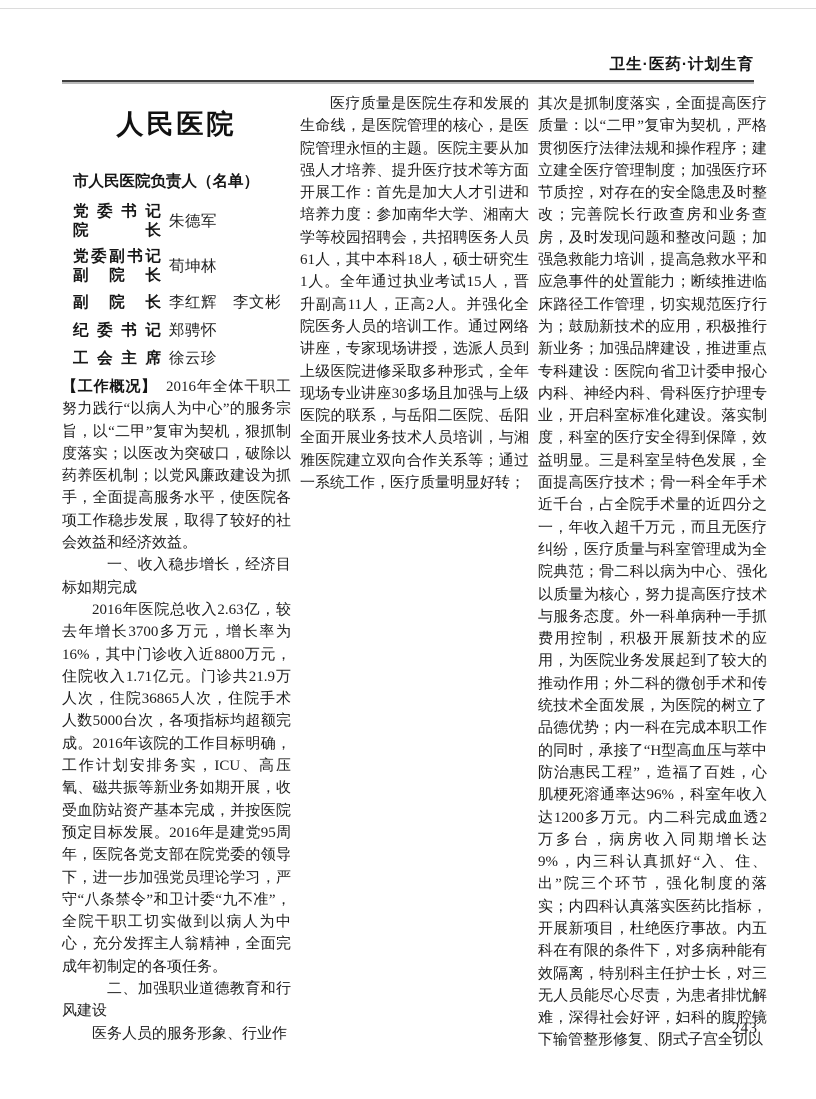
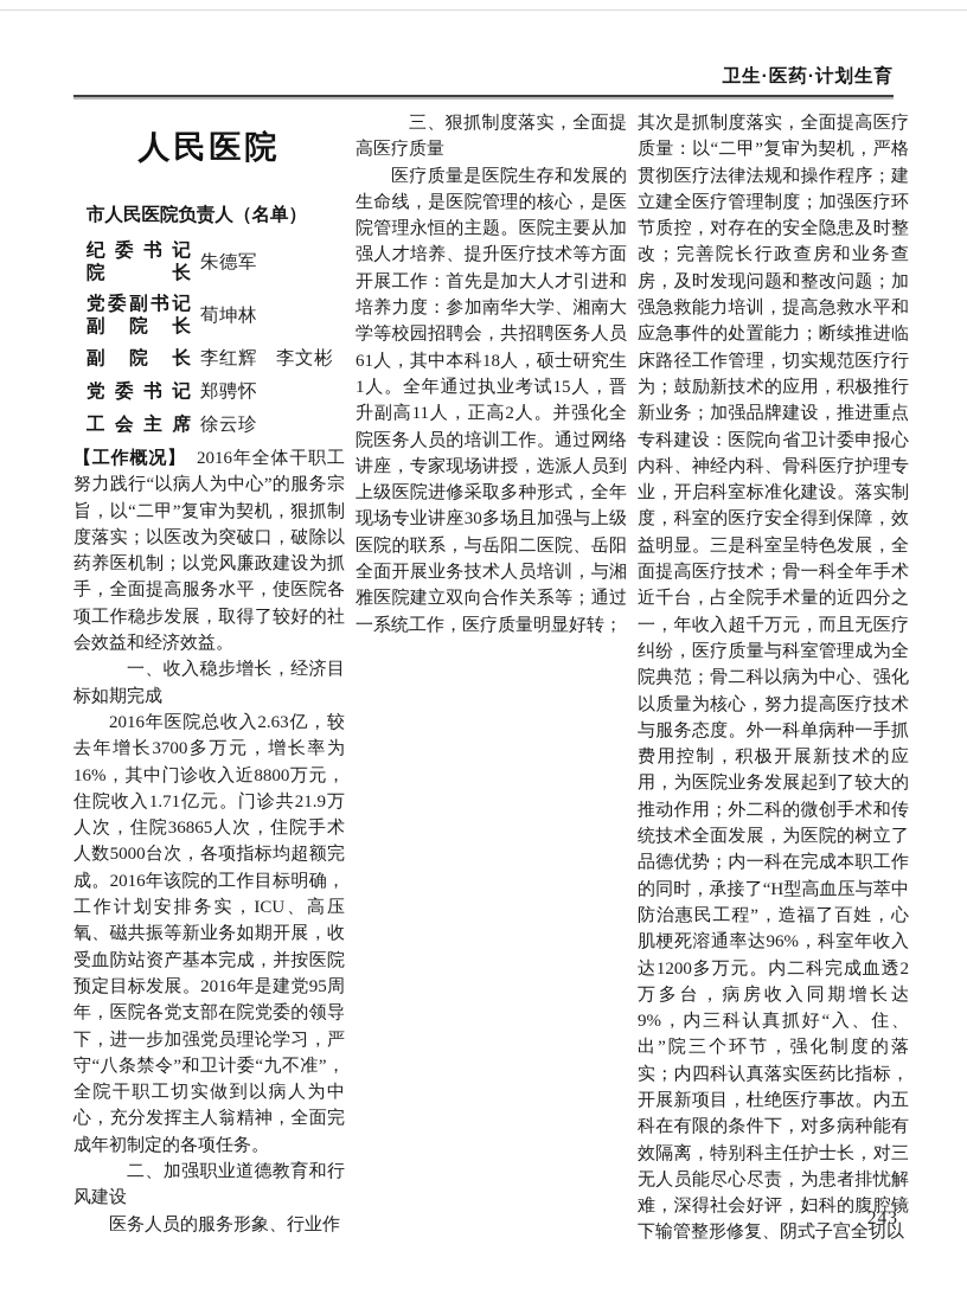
  卫生·医药·计划生育
  人民医院
  市人民医院负责人（名单）
- 党委书记
+ 纪委书记
  院长
  朱德军
  党委副书记
  副院长
  荀坤林
  副院长
  李红辉 李文彬
- 纪委书记
+ 党委书记
  郑骋怀
  工会主席
  徐云珍
  【工作概况】 2016年全体干职工努力践行“以病人为中心”的服务宗旨，以“二甲”复审为契机，狠抓制度落实；以医改为突破口，破除以药养医机制；以党风廉政建设为抓手，全面提高服务水平，使医院各项工作稳步发展，取得了较好的社会效益和经济效益。
  一、收入稳步增长，经济目标如期完成
  2016年医院总收入2.63亿，较去年增长3700多万元，增长率为16%，其中门诊收入近8800万元，住院收入1.71亿元。门诊共21.9万人次，住院36865人次，住院手术人数5000台次，各项指标均超额完成。2016年该院的工作目标明确，工作计划安排务实，ICU、高压氧、磁共振等新业务如期开展，收受血防站资产基本完成，并按医院预定目标发展。2016年是建党95周年，医院各党支部在院党委的领导下，进一步加强党员理论学习，严守“八条禁令”和卫计委“九不准”，全院干职工切实做到以病人为中心，充分发挥主人翁精神，全面完成年初制定的各项任务。
  二、加强职业道德教育和行风建设
  医务人员的服务形象、行业作
+ 三、狠抓制度落实，全面提高医疗质量
  医疗质量是医院生存和发展的生命线，是医院管理的核心，是医院管理永恒的主题。医院主要从加强人才培养、提升医疗技术等方面开展工作：首先是加大人才引进和培养力度：参加南华大学、湘南大学等校园招聘会，共招聘医务人员61人，其中本科18人，硕士研究生1人。全年通过执业考试15人，晋升副高11人，正高2人。并强化全院医务人员的培训工作。通过网络讲座，专家现场讲授，选派人员到上级医院进修采取多种形式，全年现场专业讲座30多场且加强与上级医院的联系，与岳阳二医院、岳阳全面开展业务技术人员培训，与湘雅医院建立双向合作关系等；通过一系统工作，医疗质量明显好转；
  其次是抓制度落实，全面提高医疗质量：以“二甲”复审为契机，严格贯彻医疗法律法规和操作程序；建立建全医疗管理制度；加强医疗环节质控，对存在的安全隐患及时整改；完善院长行政查房和业务查房，及时发现问题和整改问题；加强急救能力培训，提高急救水平和应急事件的处置能力；断续推进临床路径工作管理，切实规范医疗行为；鼓励新技术的应用，积极推行新业务；加强品牌建设，推进重点专科建设：医院向省卫计委申报心内科、神经内科、骨科医疗护理专业，开启科室标准化建设。落实制度，科室的医疗安全得到保障，效益明显。三是科室呈特色发展，全面提高医疗技术；骨一科全年手术近千台，占全院手术量的近四分之一，年收入超千万元，而且无医疗纠纷，医疗质量与科室管理成为全院典范；骨二科以病为中心、强化以质量为核心，努力提高医疗技术与服务态度。外一科单病种一手抓费用控制，积极开展新技术的应用，为医院业务发展起到了较大的推动作用；外二科的微创手术和传统技术全面发展，为医院的树立了品德优势；内一科在完成本职工作的同时，承接了“H型高血压与萃中防治惠民工程”，造福了百姓，心肌梗死溶通率达96%，科室年收入达1200多万元。内二科完成血透2万多台，病房收入同期增长达9%，内三科认真抓好“入、住、出”院三个环节，强化制度的落实；内四科认真落实医药比指标，开展新项目，杜绝医疗事故。内五科在有限的条件下，对多病种能有效隔离，特别科主任护士长，对三无人员能尽心尽责，为患者排忧解难，深得社会好评，妇科的腹腔镜下输管整形修复、阴式子宫全切以
  243
